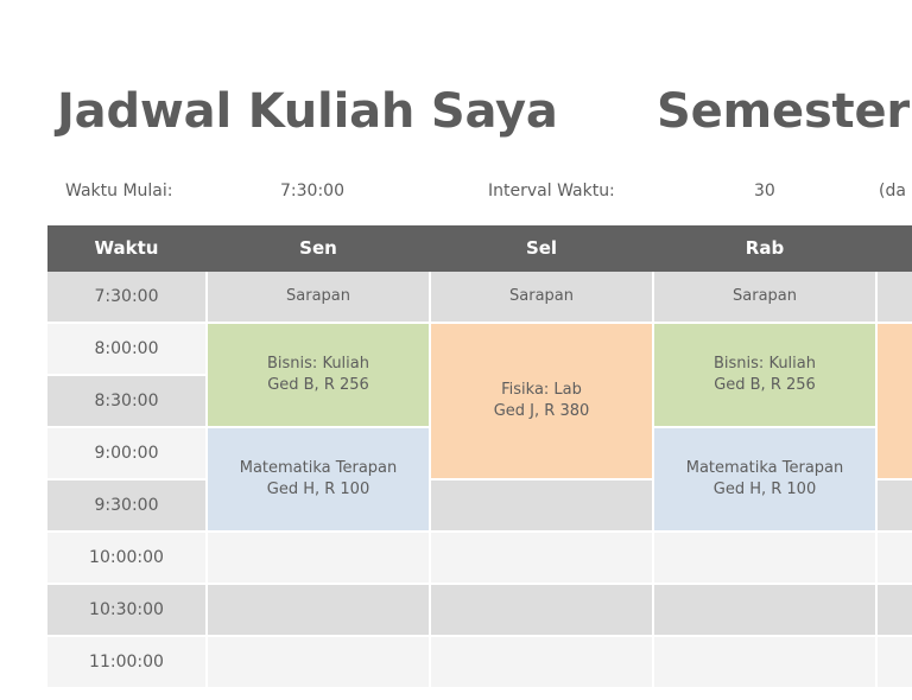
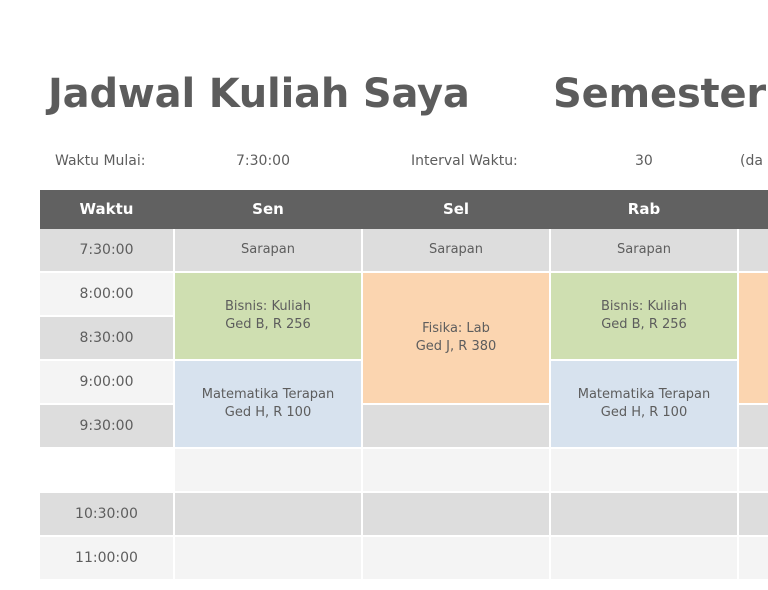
  Jadwal Kuliah Saya
  Semester
  Waktu Mulai:
  7:30:00
  Interval Waktu:
  30
  (da
  Waktu
  Sen
  Sel
  Rab
  7:30:00
  Sarapan
  Sarapan
  Sarapan
  8:00:00
  8:30:00
  9:00:00
  9:30:00
- 10:00:00
  10:30:00
  11:00:00
  Bisnis: Kuliah
  Ged B, R 256
  Matematika Terapan
  Ged H, R 100
  Fisika: Lab
  Ged J, R 380
  Bisnis: Kuliah
  Ged B, R 256
  Matematika Terapan
  Ged H, R 100
